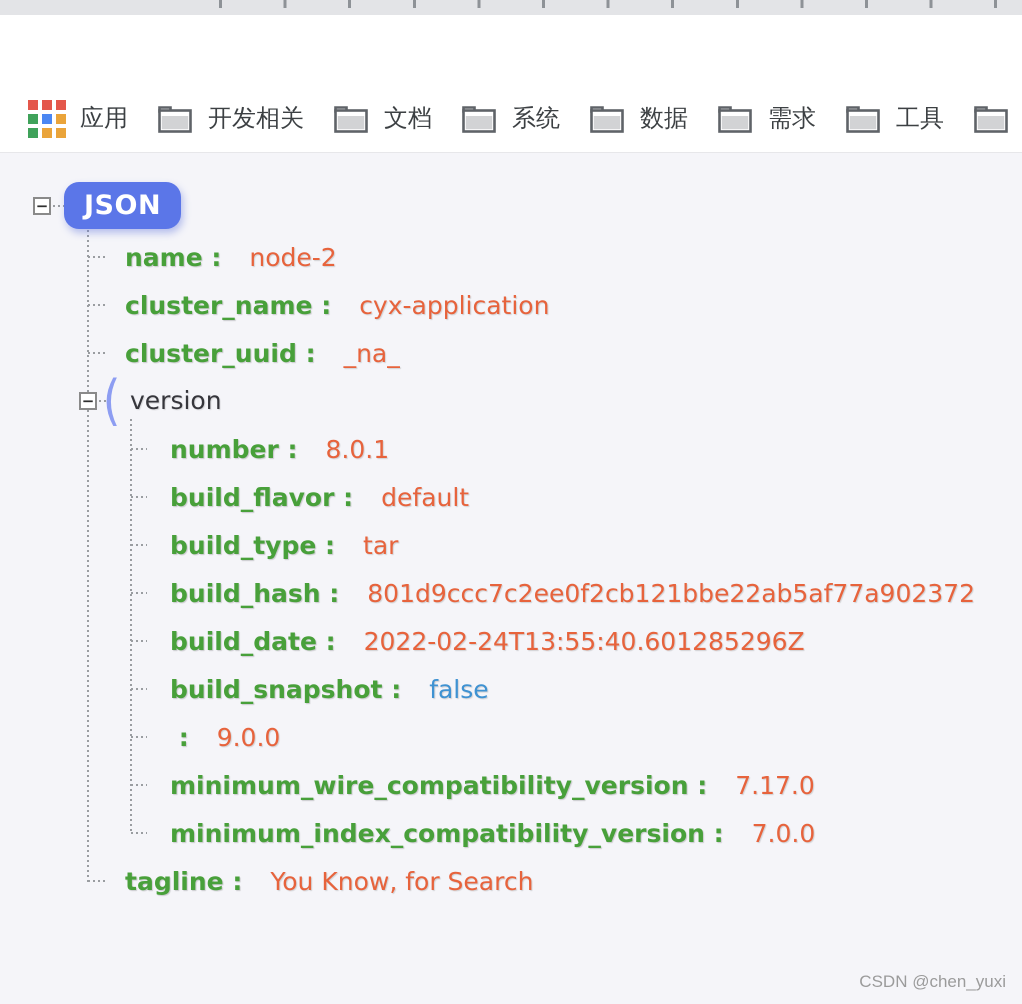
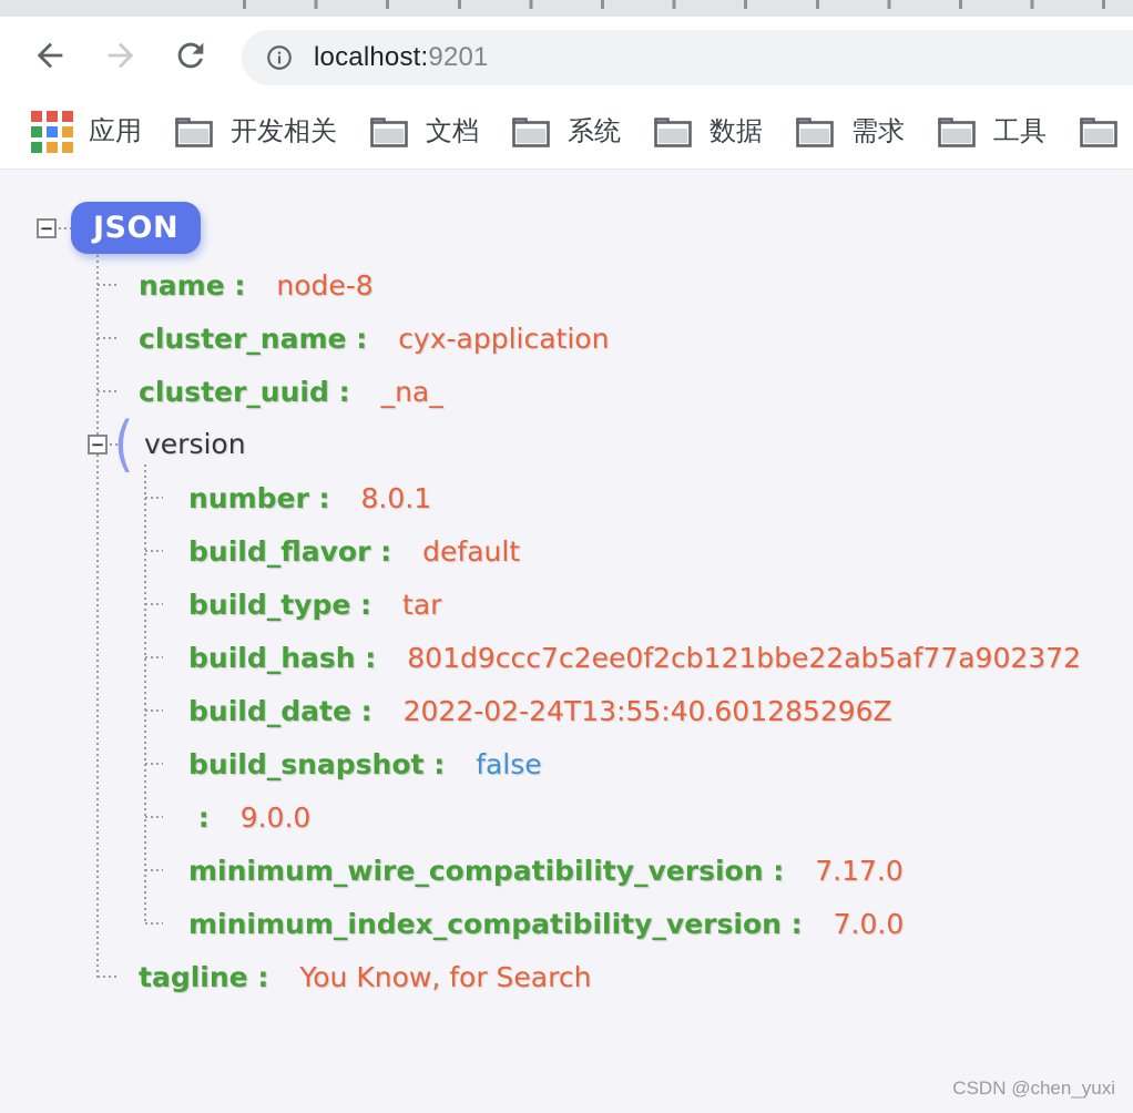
+ localhost:9201
  应用
  开发相关
  文档
  系统
  数据
  需求
  工具
  −
  JSON
  name
  :
- node-2
+ node-8
  cluster_name
  :
  cyx-application
  cluster_uuid
  :
  _na_
  −
  (
  version
  number
  :
  8.0.1
  build_flavor
  :
  default
  build_type
  :
  tar
  build_hash
  :
  801d9ccc7c2ee0f2cb121bbe22ab5af77a902372
  build_date
  :
  2022-02-24T13:55:40.601285296Z
  build_snapshot
  :
  false
  :
  9.0.0
  minimum_wire_compatibility_version
  :
  7.17.0
  minimum_index_compatibility_version
  :
  7.0.0
  tagline
  :
  You Know, for Search
  CSDN @chen_yuxi
